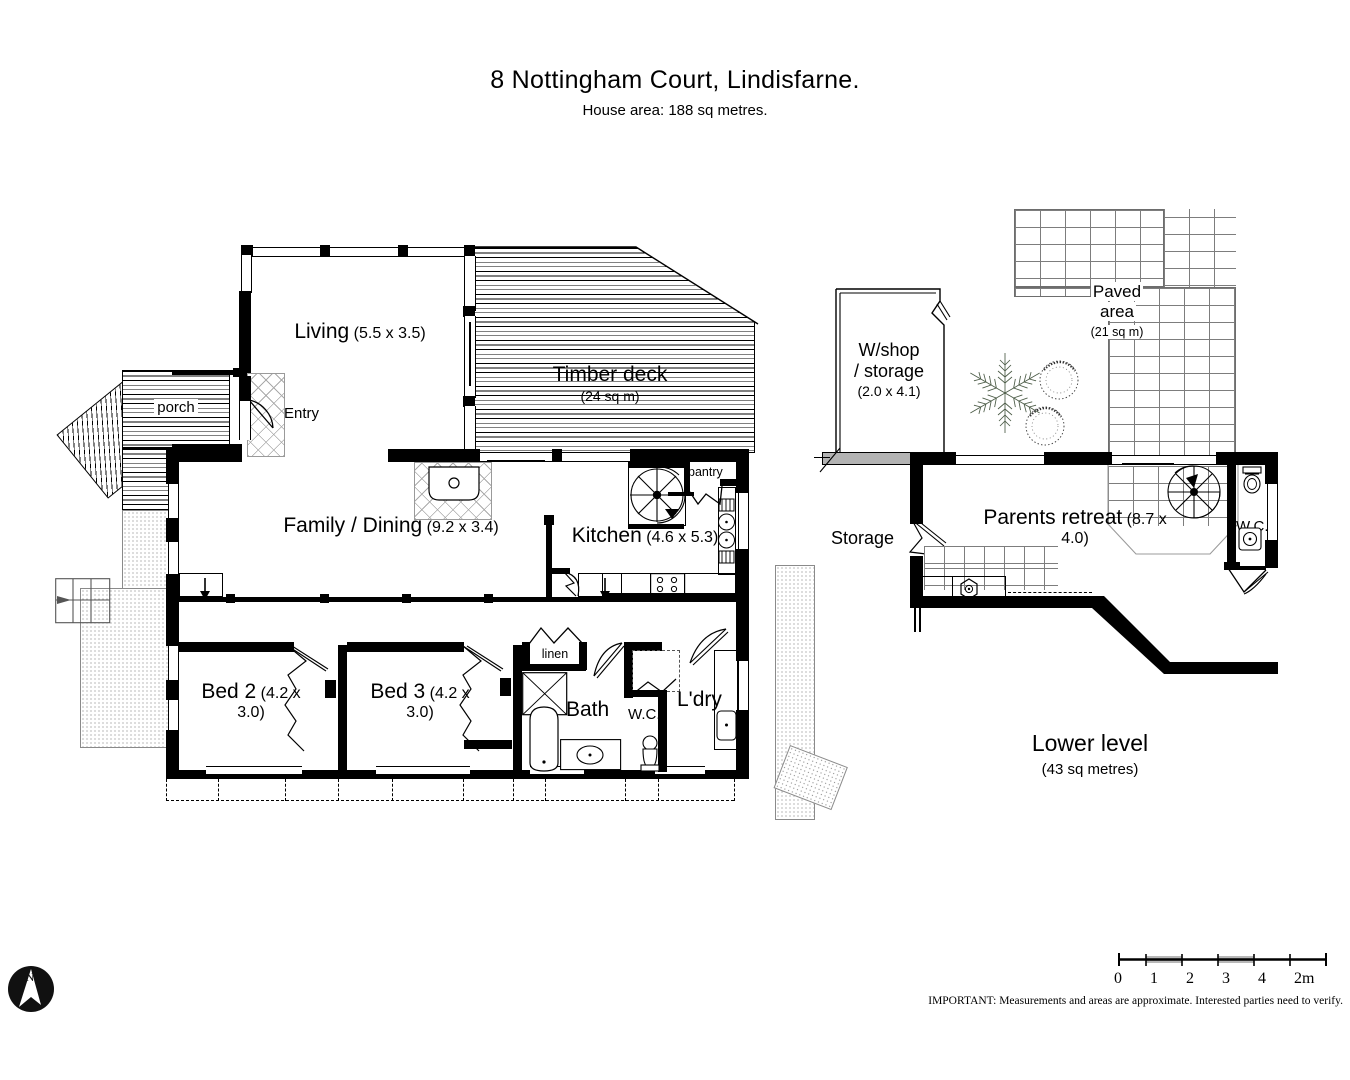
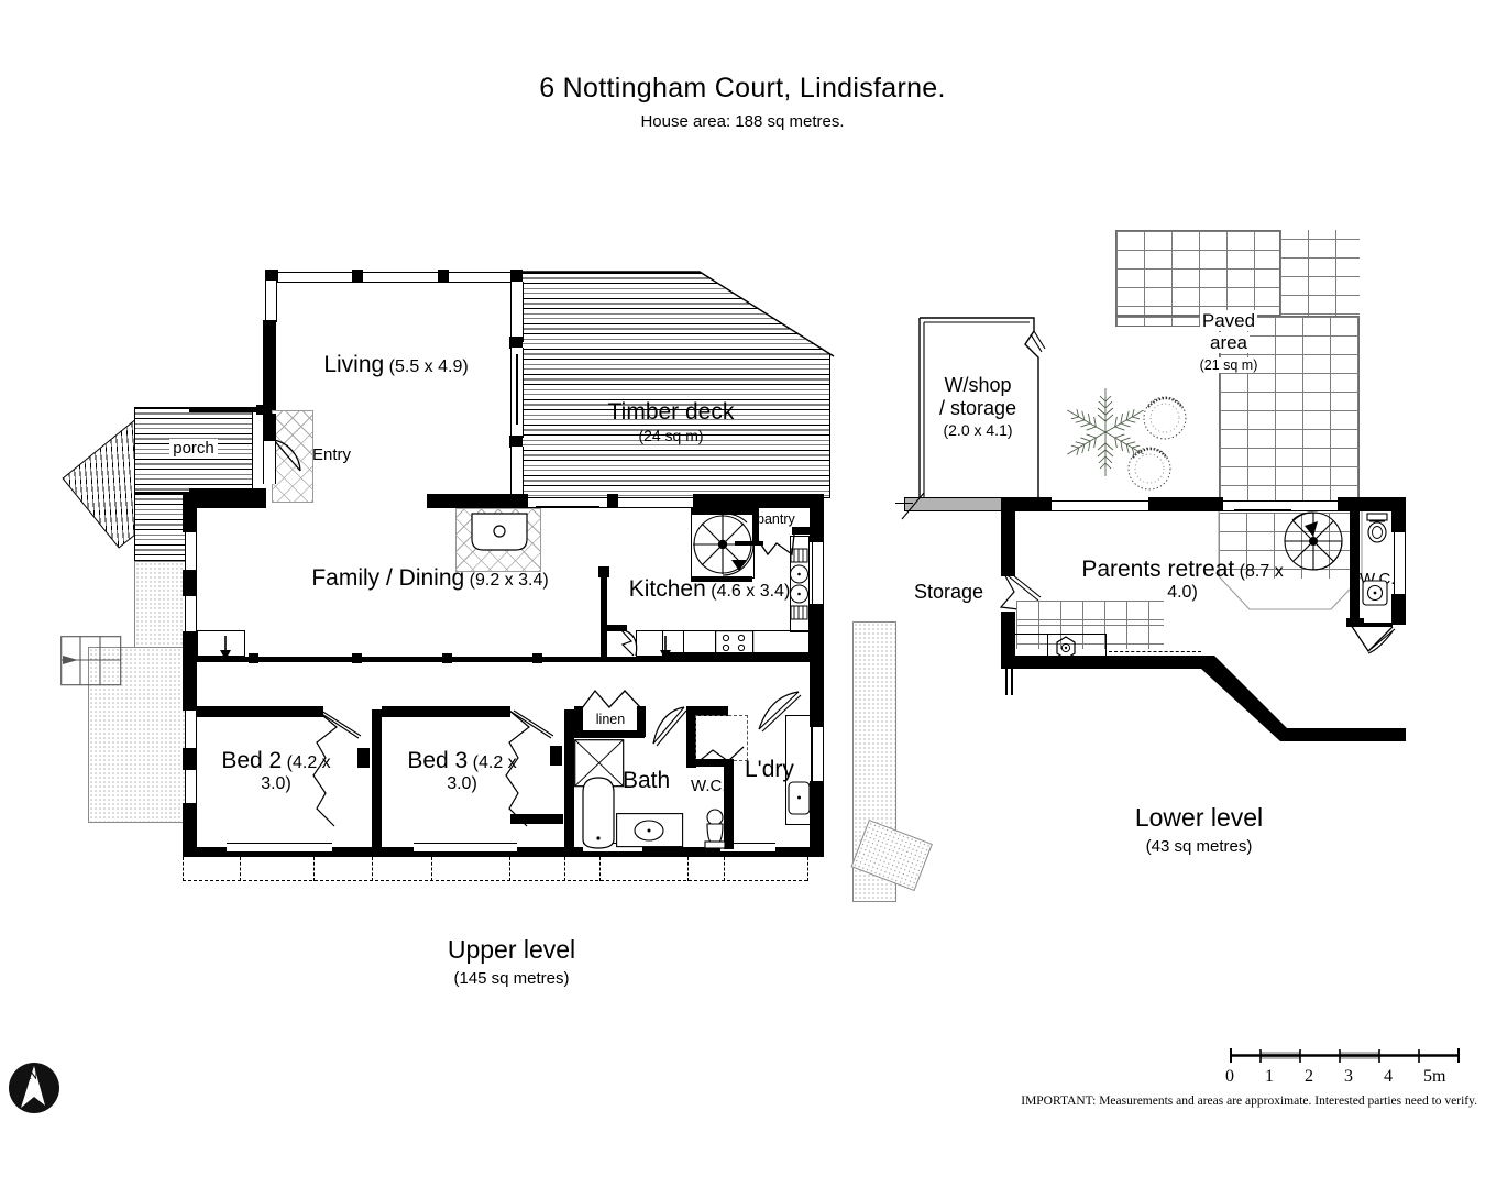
- 8 Nottingham Court, Lindisfarne.
+ 6 Nottingham Court, Lindisfarne.
  House area: 188 sq metres.
  Timber deck
  (24 sq m)
- Living (5.5 x 3.5)
+ Living (5.5 x 4.9)
  Entry
  porch
  Family / Dining (9.2 x 3.4)
- Kitchen (4.6 x 5.3)
+ Kitchen (4.6 x 3.4)
  pantry
  Bed 2 (4.2 x 3.0)
  Bed 3 (4.2 x 3.0)
  Bath
  linen
  W.C.
  L'dry
+ Upper level
+ (145 sq metres)
  Paved
  area
  (21 sq m)
  W/shop
  / storage
  (2.0 x 4.1)
  Parents retreat (8.7 x 4.0)
  Storage
  W.C.
  Lower level
  (43 sq metres)
  0
  1
  2
  3
  4
- 2m
+ 5m
  IMPORTANT: Measurements and areas are approximate. Interested parties need to verify.
  N
